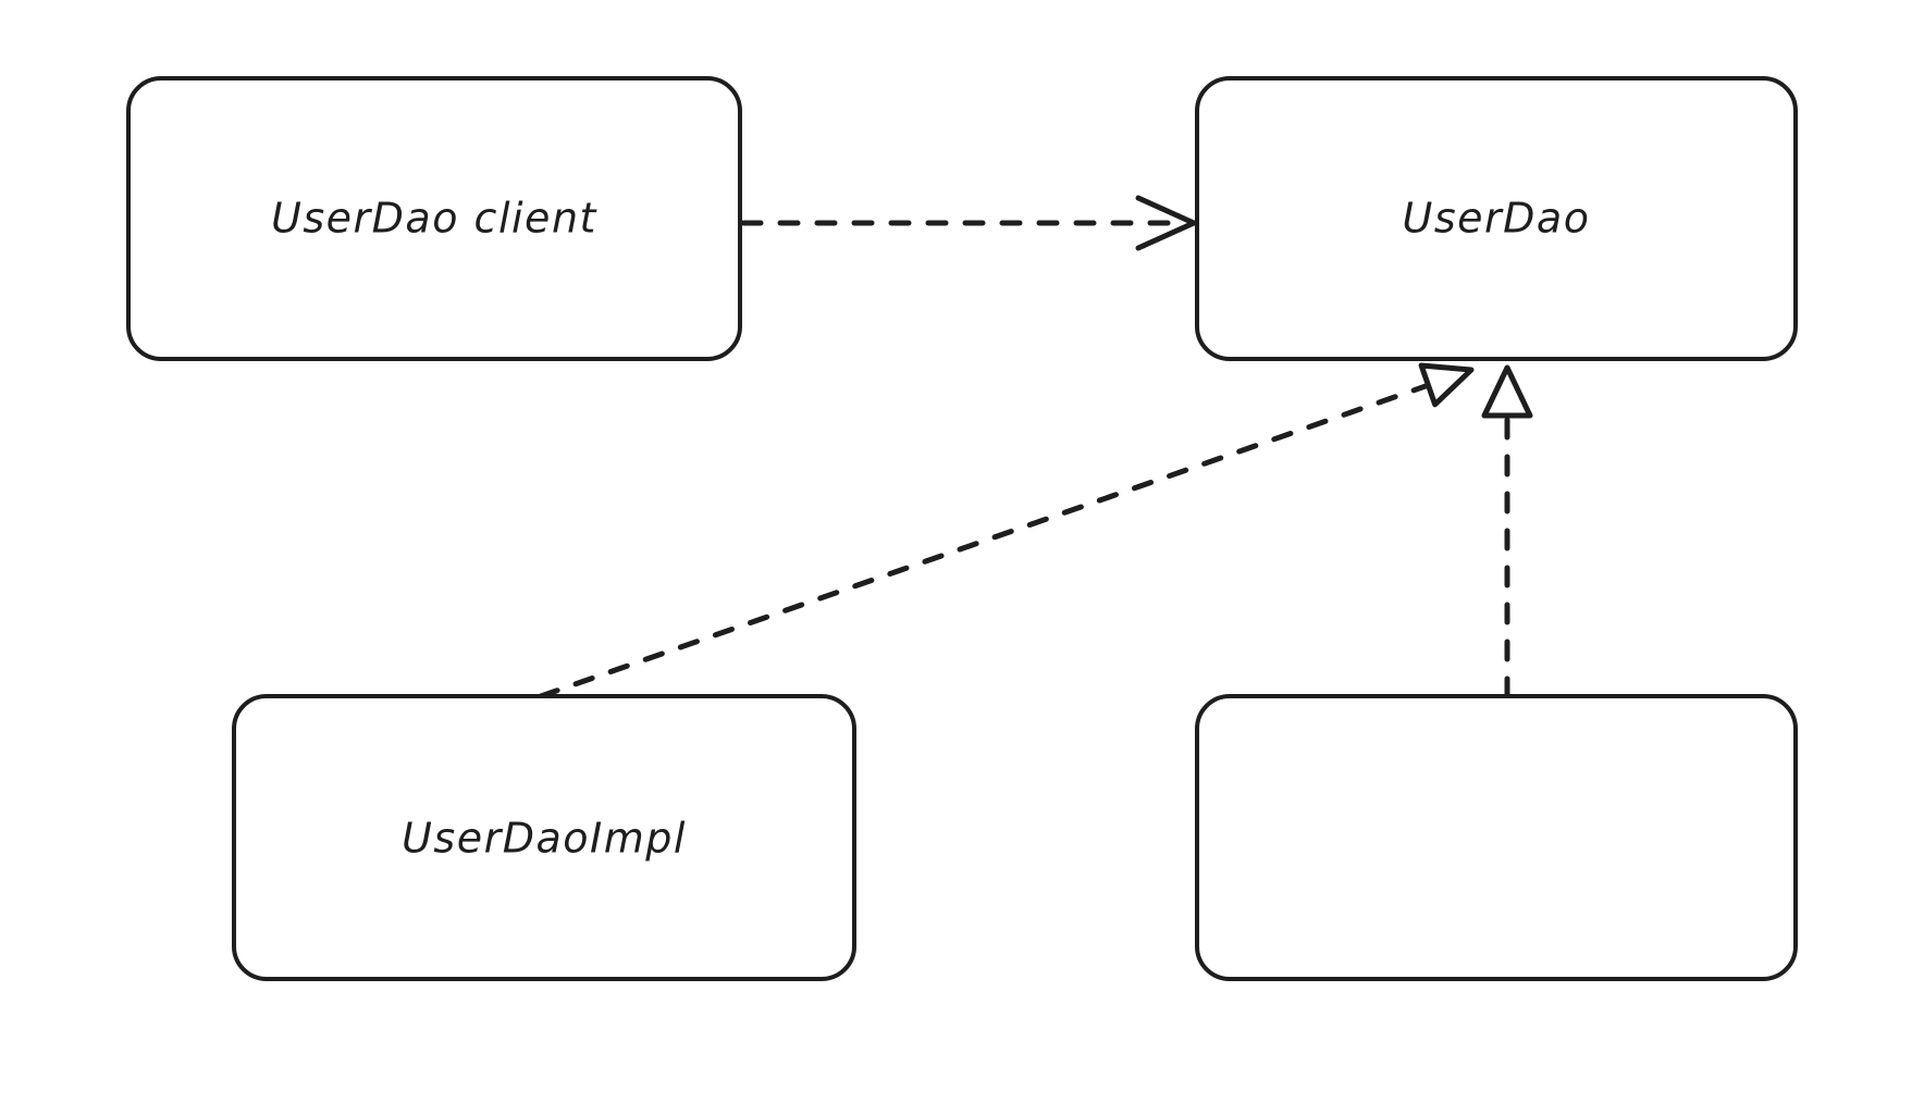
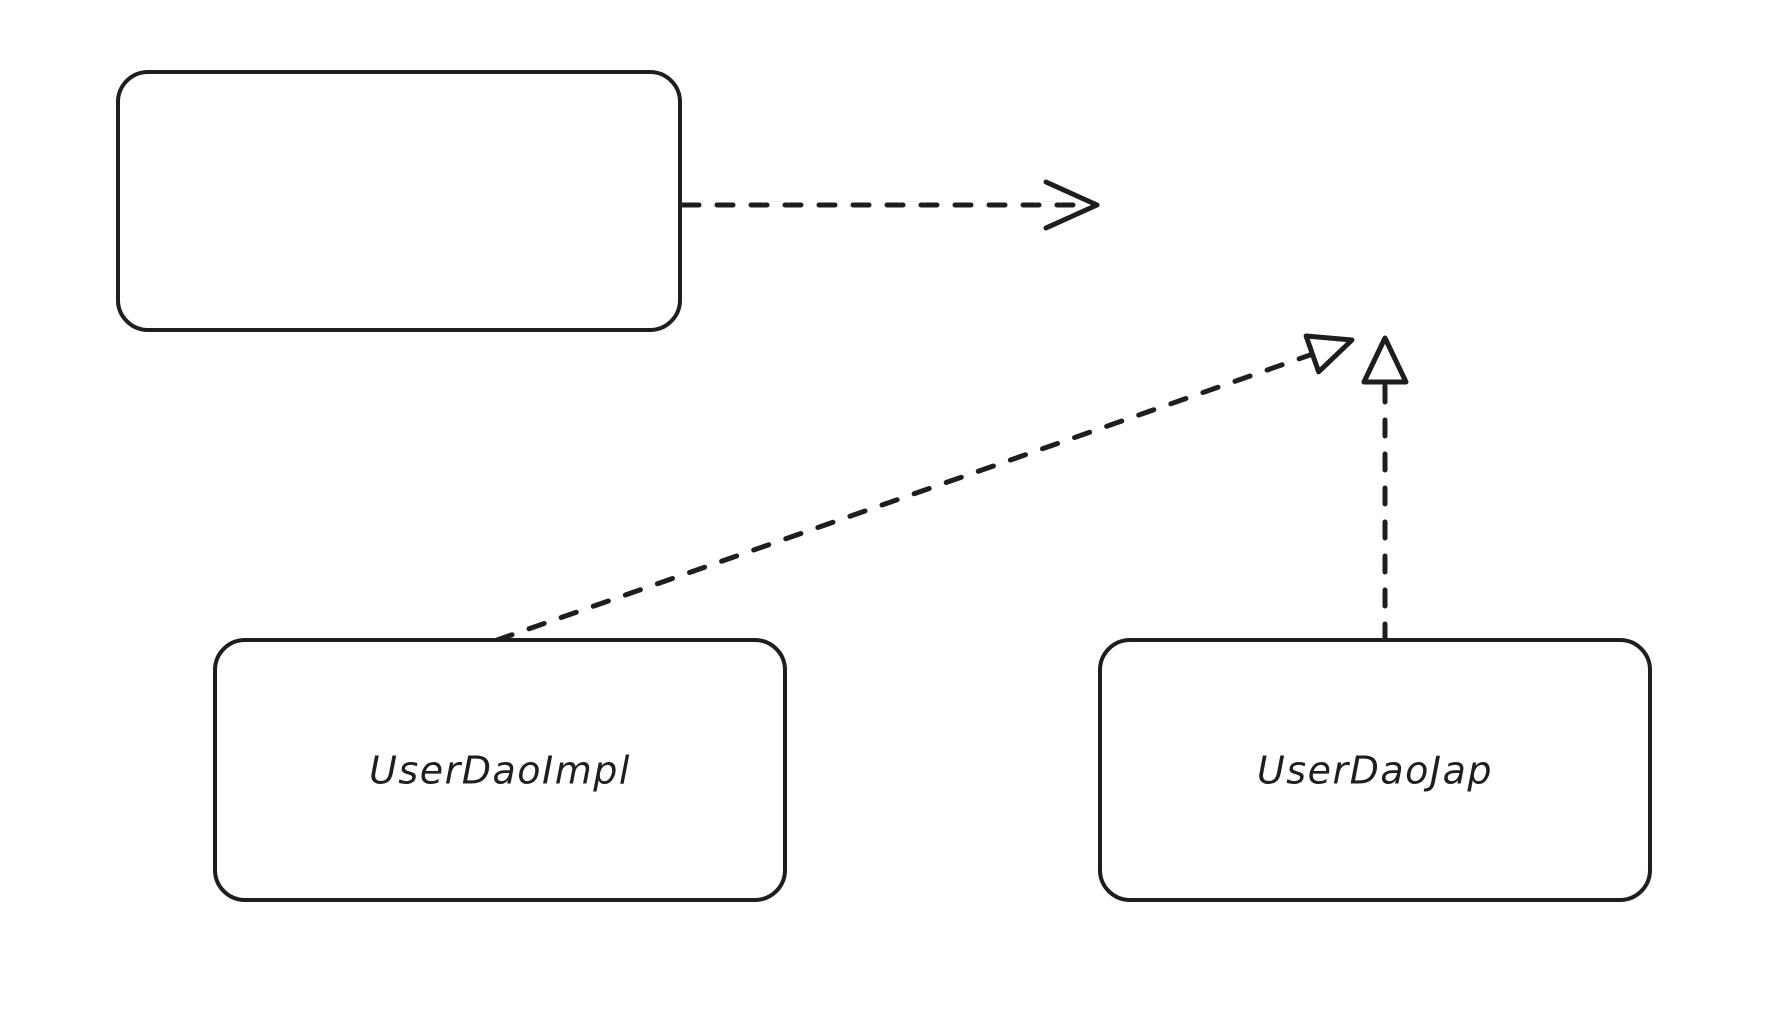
- UserDao client
- UserDao
  UserDaoImpl
+ UserDaoJap
